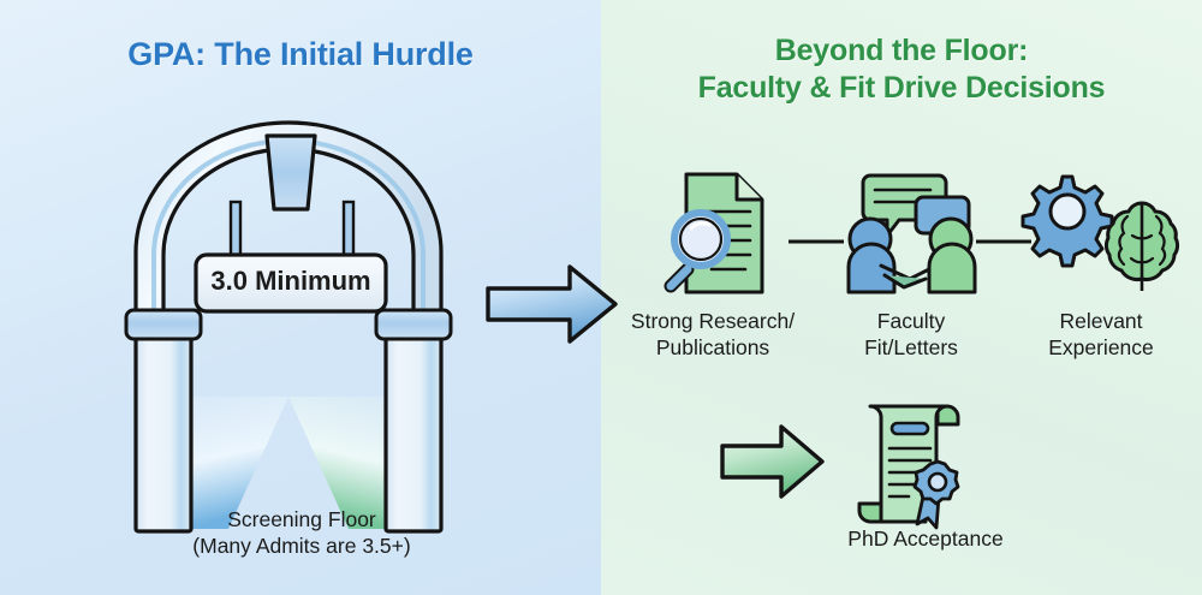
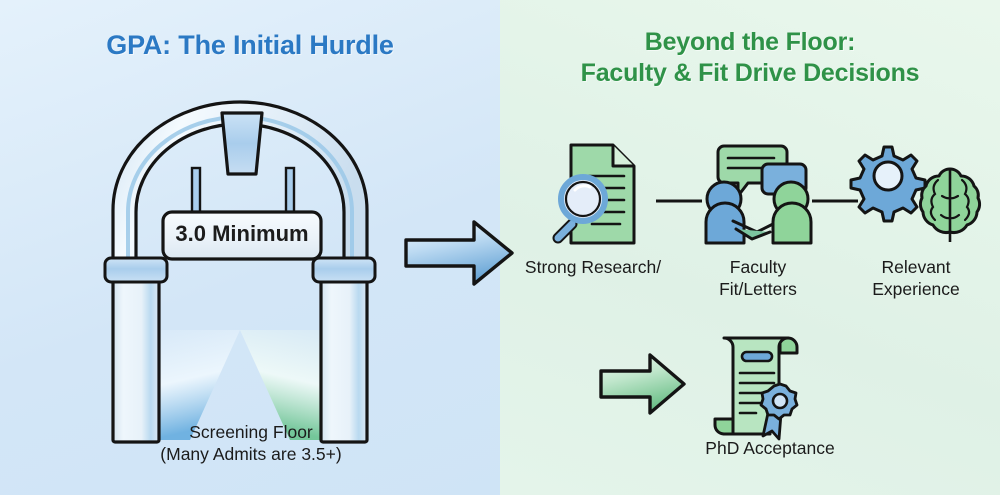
  GPA: The Initial Hurdle
  Beyond the Floor:
  Faculty & Fit Drive Decisions
  3.0 Minimum
  Screening Floor
  (Many Admits are 3.5+)
  Strong Research/
- Publications
  Faculty
  Fit/Letters
  Relevant
  Experience
  PhD Acceptance
